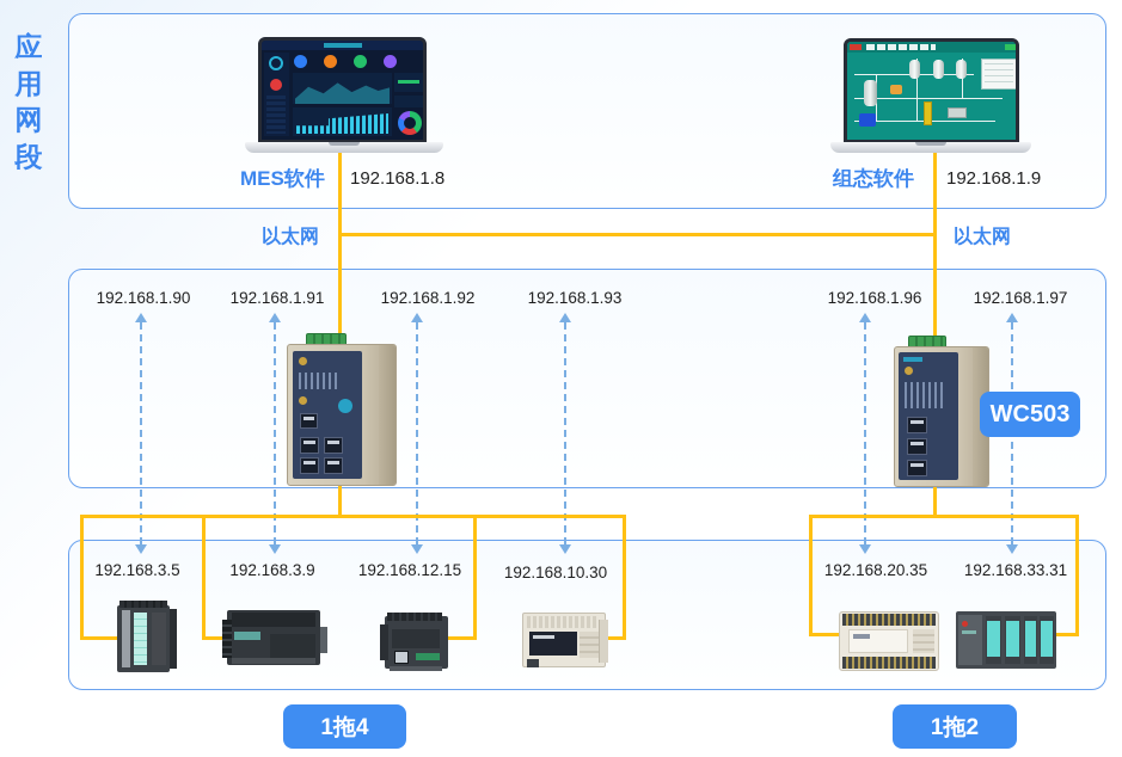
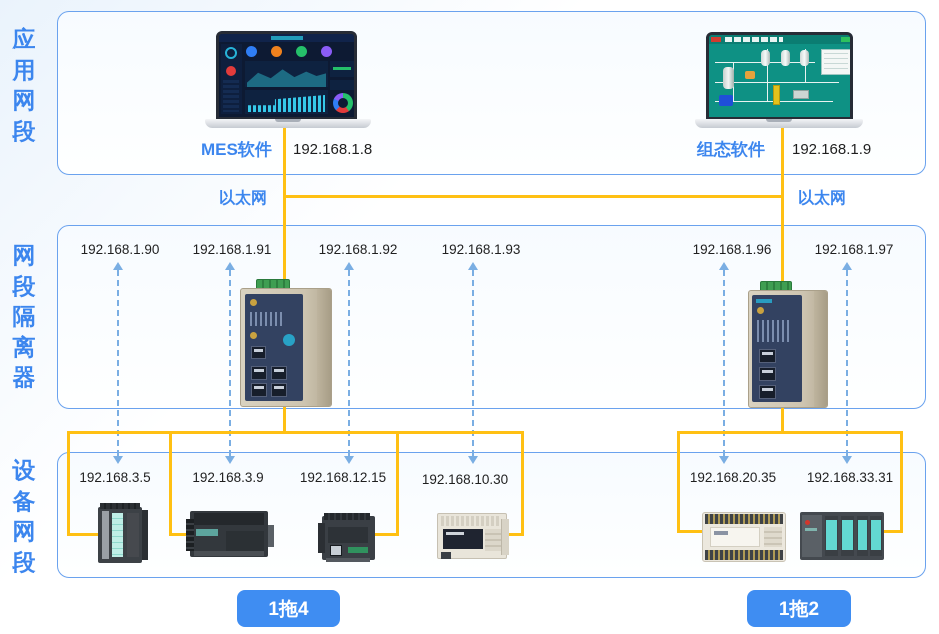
  应用网段
+ 网段隔离器
+ 设备网段
  MES软件
  192.168.1.8
  组态软件
  192.168.1.9
  以太网
  以太网
  192.168.1.90
  192.168.1.91
  192.168.1.92
  192.168.1.93
  192.168.1.96
  192.168.1.97
- WC503
  192.168.3.5
  192.168.3.9
  192.168.12.15
  192.168.10.30
  192.168.20.35
  192.168.33.31
  1拖4
  1拖2
